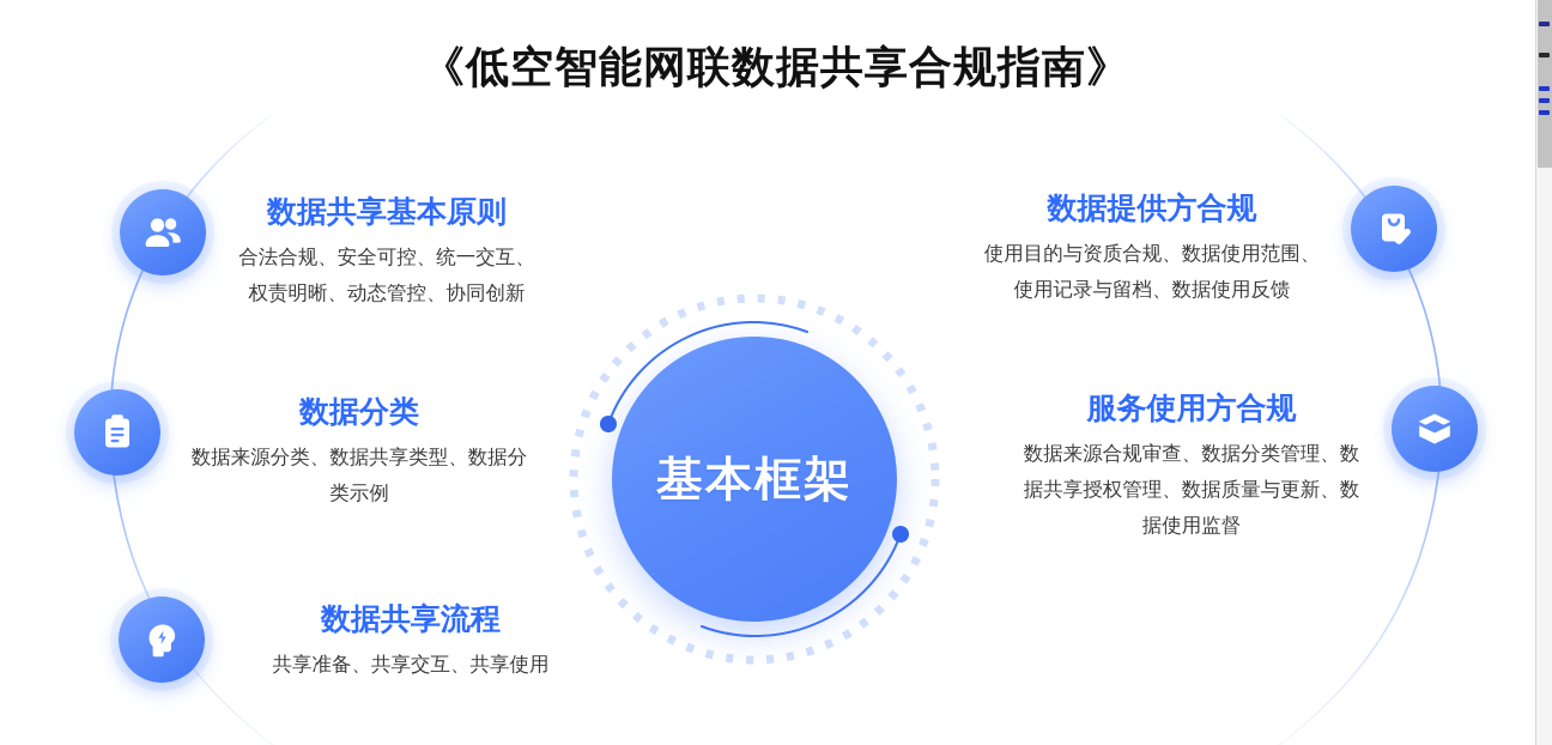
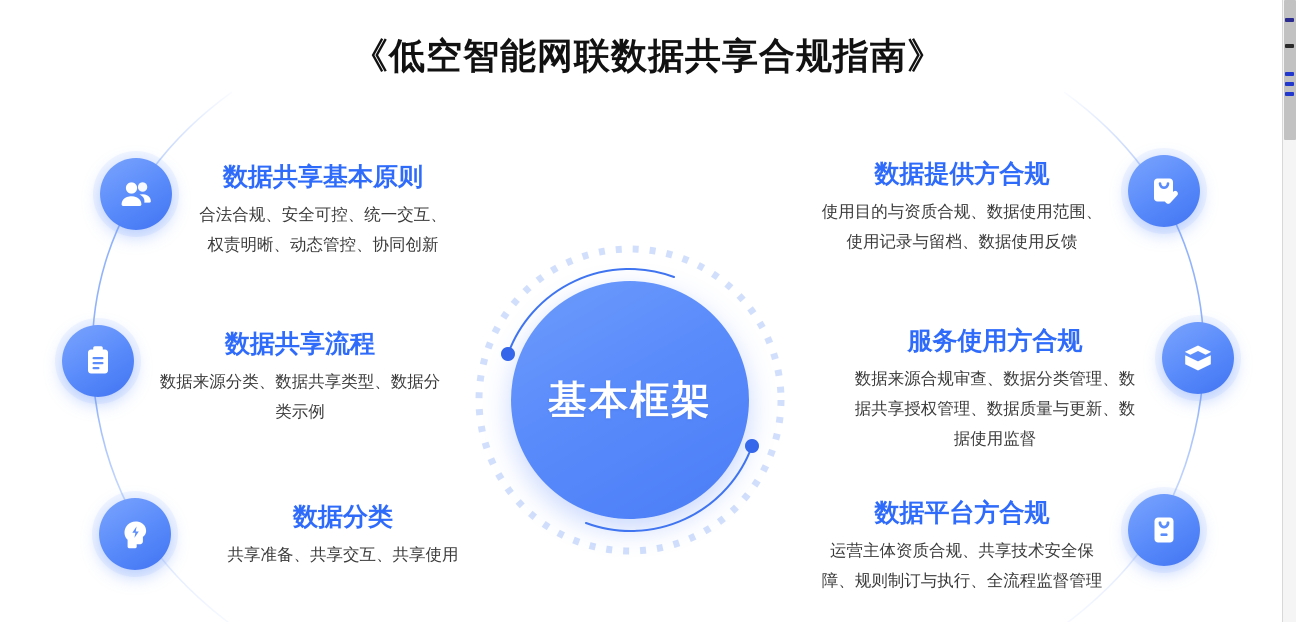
  《低空智能网联数据共享合规指南》
  基本框架
  数据共享基本原则
  合法合规、安全可控、统一交互、权责明晰、动态管控、协同创新
- 数据分类
+ 数据共享流程
  数据来源分类、数据共享类型、数据分类示例
- 数据共享流程
+ 数据分类
  共享准备、共享交互、共享使用
  数据提供方合规
  使用目的与资质合规、数据使用范围、使用记录与留档、数据使用反馈
  服务使用方合规
  数据来源合规审查、数据分类管理、数据共享授权管理、数据质量与更新、数据使用监督
+ 数据平台方合规
+ 运营主体资质合规、共享技术安全保障、规则制订与执行、全流程监督管理
